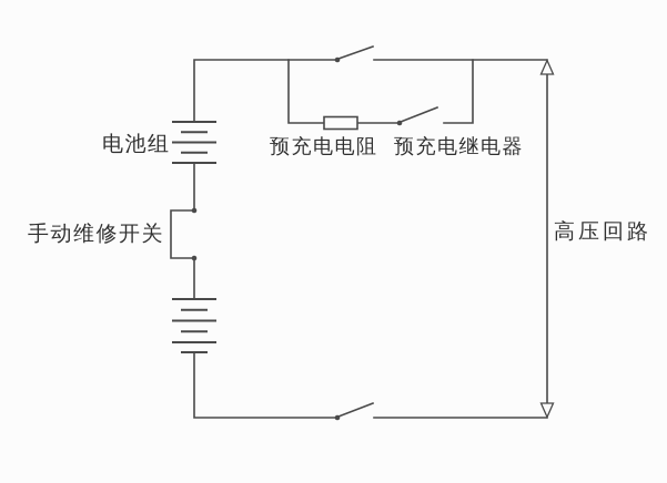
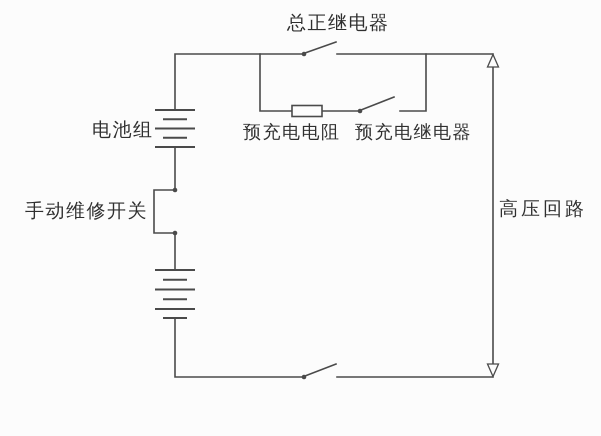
+ 总正继电器
  电池组
  预充电电阻
  预充电继电器
  手动维修开关
  高压回路
